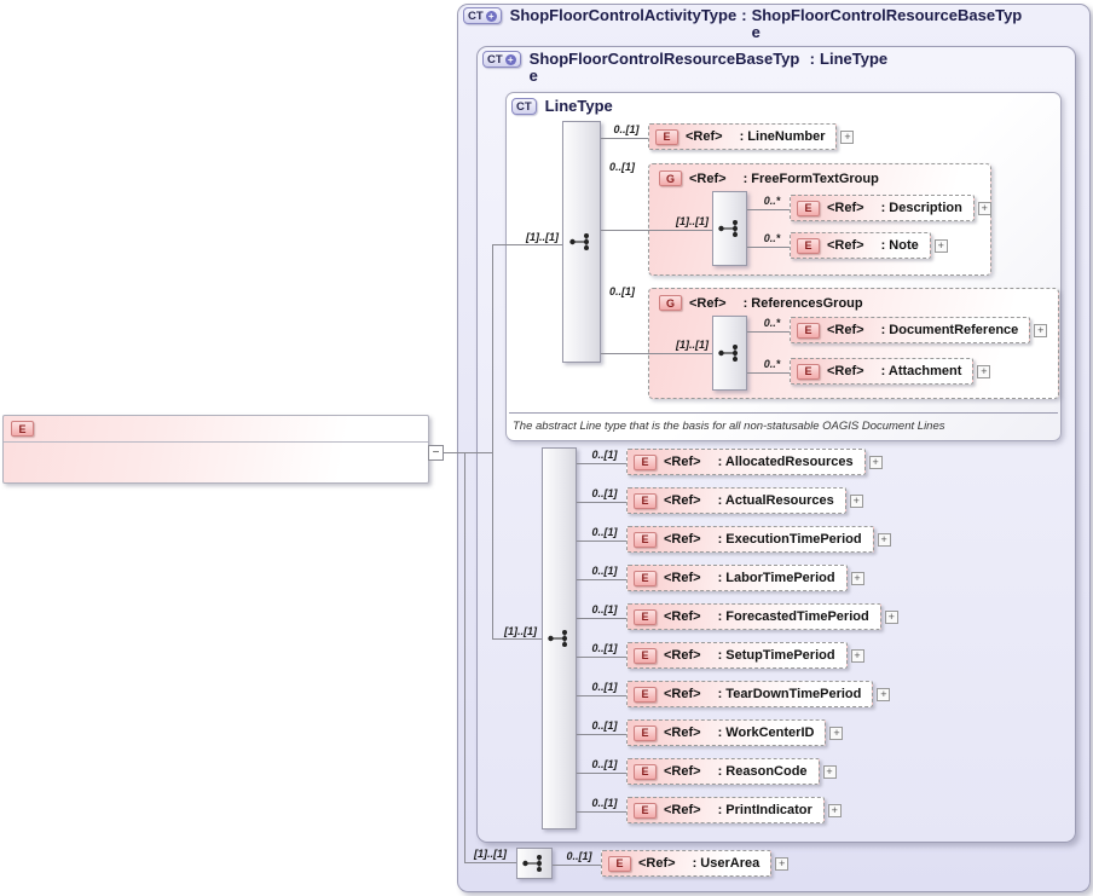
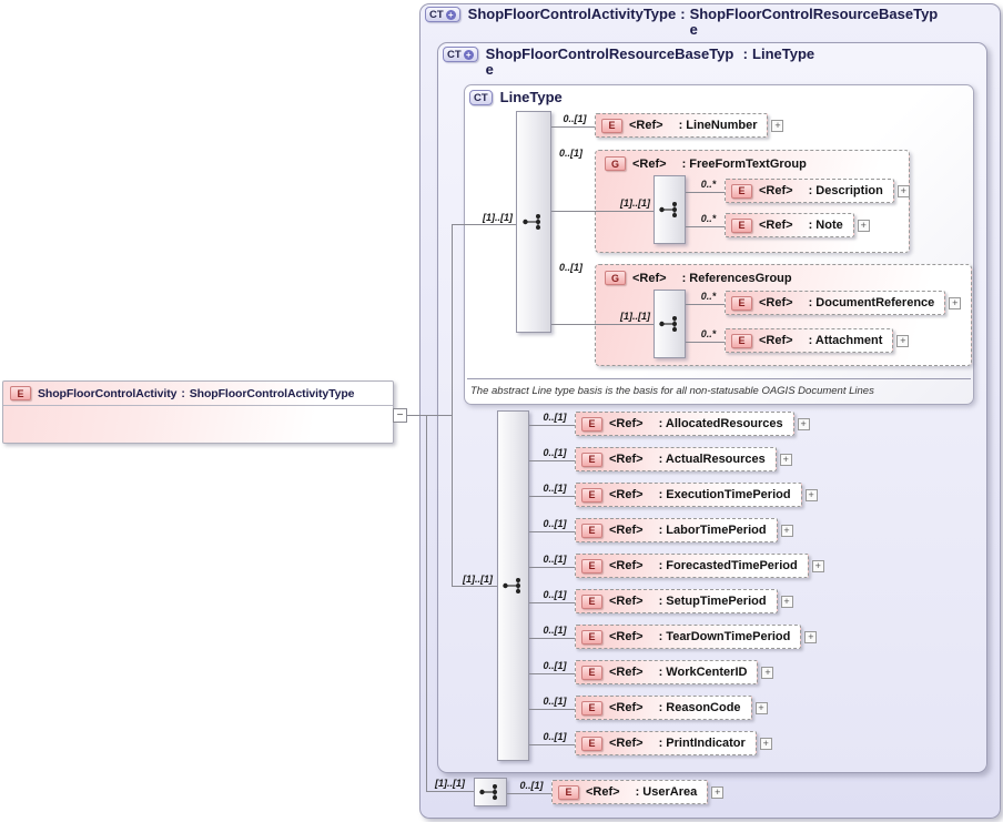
  CT
  +
  ShopFloorControlActivityType : ShopFloorControlResourceBaseType
  CT
  +
  ShopFloorControlResourceBaseType: LineType
  CT
  LineType
  G
  <Ref>
  : FreeFormTextGroup
  G
  <Ref>
  : ReferencesGroup
  [1]..[1]
  [1]..[1]
  [1]..[1]
  [1]..[1]
  [1]..[1]
  0..[1]
  0..[1]
  0..[1]
  E
  <Ref>
  : LineNumber
  +
  0..*
  E
  <Ref>
  : Description
  +
  0..*
  E
  <Ref>
  : Note
  +
  0..*
  E
  <Ref>
  : DocumentReference
  +
  0..*
  E
  <Ref>
  : Attachment
  +
- The abstract Line type that is the basis for all non-statusable OAGIS Document Lines
+ The abstract Line type basis is the basis for all non-statusable OAGIS Document Lines
  0..[1]
  E
  <Ref>
  : AllocatedResources
  +
  0..[1]
  E
  <Ref>
  : ActualResources
  +
  0..[1]
  E
  <Ref>
  : ExecutionTimePeriod
  +
  0..[1]
  E
  <Ref>
  : LaborTimePeriod
  +
  0..[1]
  E
  <Ref>
  : ForecastedTimePeriod
  +
  0..[1]
  E
  <Ref>
  : SetupTimePeriod
  +
  0..[1]
  E
  <Ref>
  : TearDownTimePeriod
  +
  0..[1]
  E
  <Ref>
  : WorkCenterID
  +
  0..[1]
  E
  <Ref>
  : ReasonCode
  +
  0..[1]
  E
  <Ref>
  : PrintIndicator
  +
  0..[1]
  E
  <Ref>
  : UserArea
  +
  E
+ ShopFloorControlActivity : ShopFloorControlActivityType
  −
